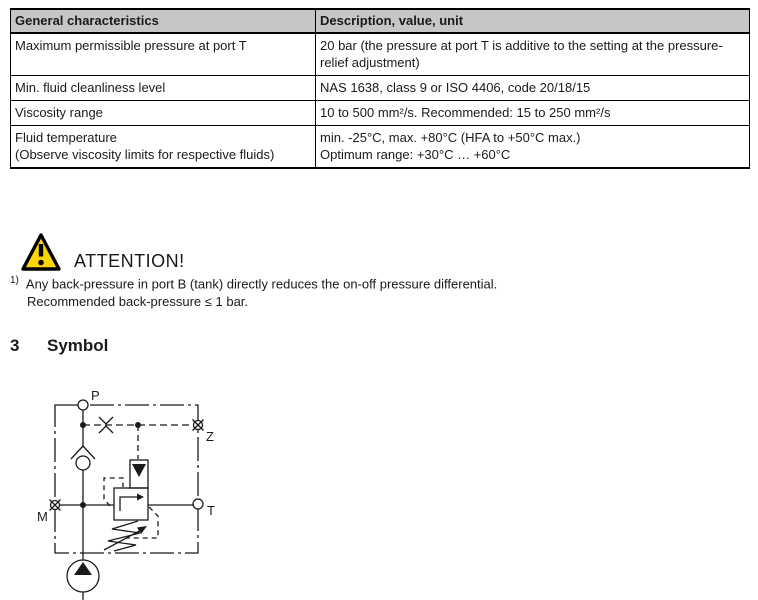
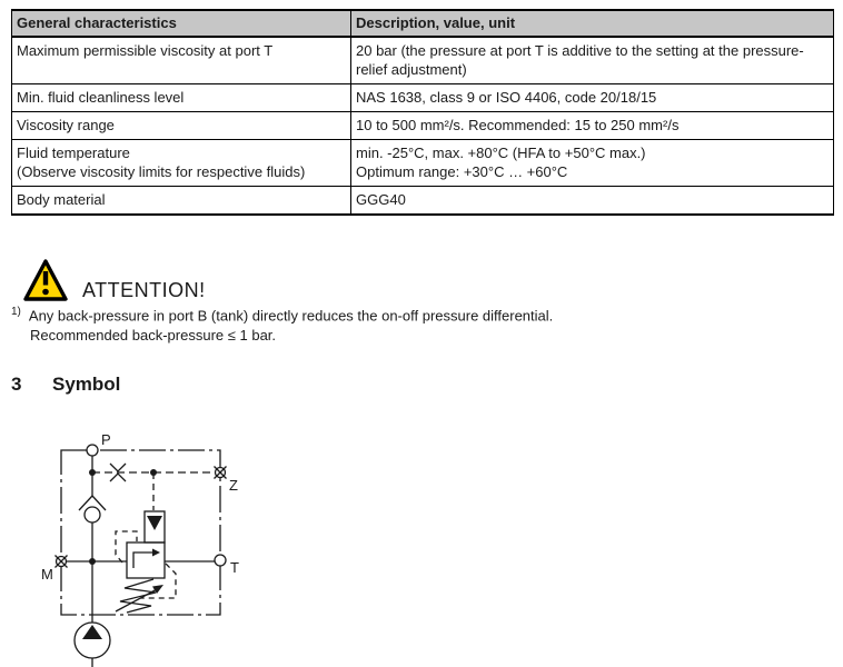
  General characteristics	Description, value, unit
- Maximum permissible pressure at port T	20 bar (the pressure at port T is additive to the setting at the pressure-relief adjustment)
+ Maximum permissible viscosity at port T	20 bar (the pressure at port T is additive to the setting at the pressure-relief adjustment)
  Min. fluid cleanliness level	NAS 1638, class 9 or ISO 4406, code 20/18/15
  Viscosity range	10 to 500 mm²/s. Recommended: 15 to 250 mm²/s
  Fluid temperature (Observe viscosity limits for respective fluids)	min. -25°C, max. +80°C (HFA to +50°C max.) Optimum range: +30°C … +60°C
+ Body material	GGG40
  ATTENTION!
  1) Any back-pressure in port B (tank) directly reduces the on-off pressure differential.
  Recommended back-pressure ≤ 1 bar.
  3 Symbol
  P
  Z
  M
  T
